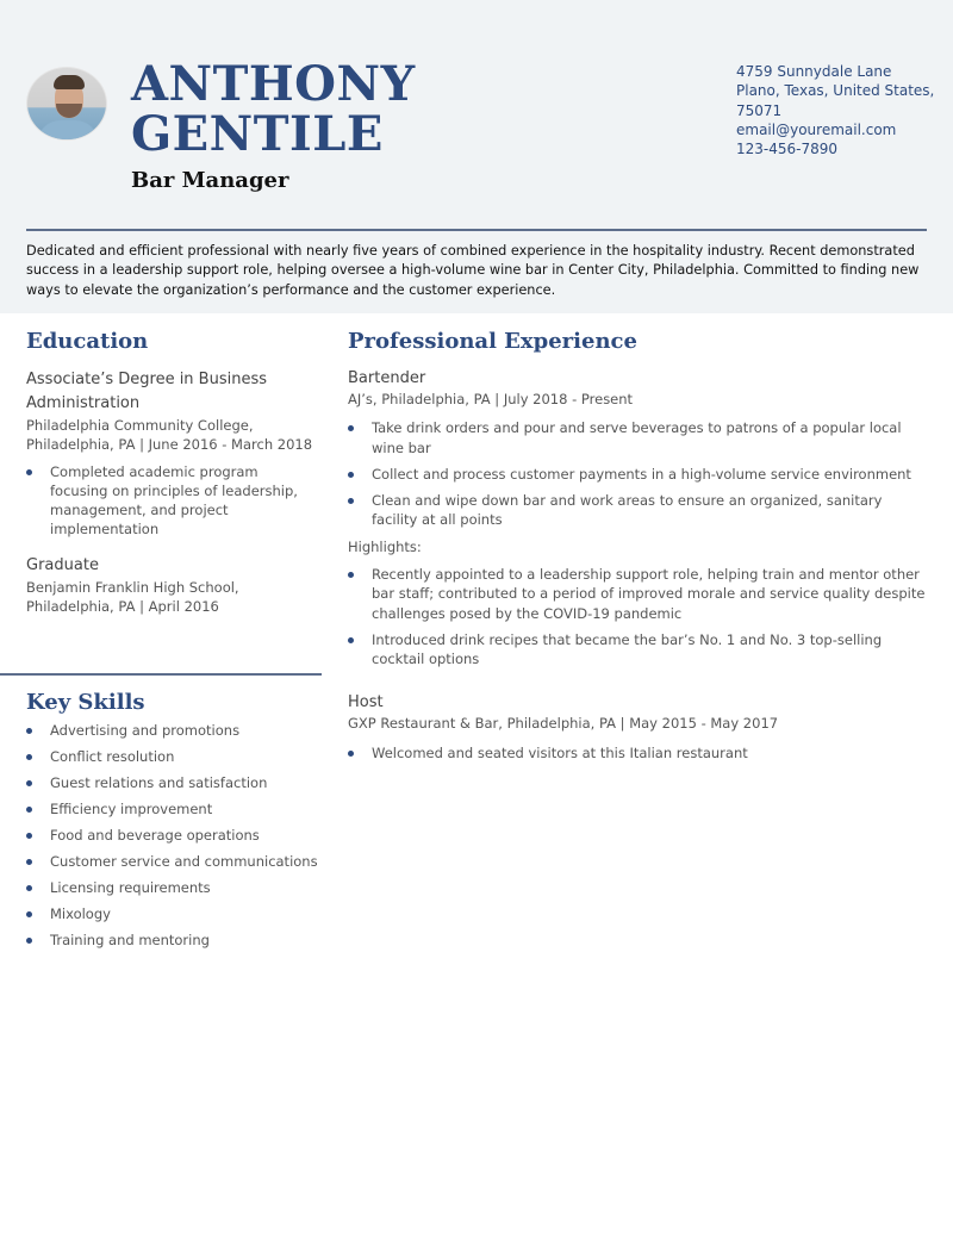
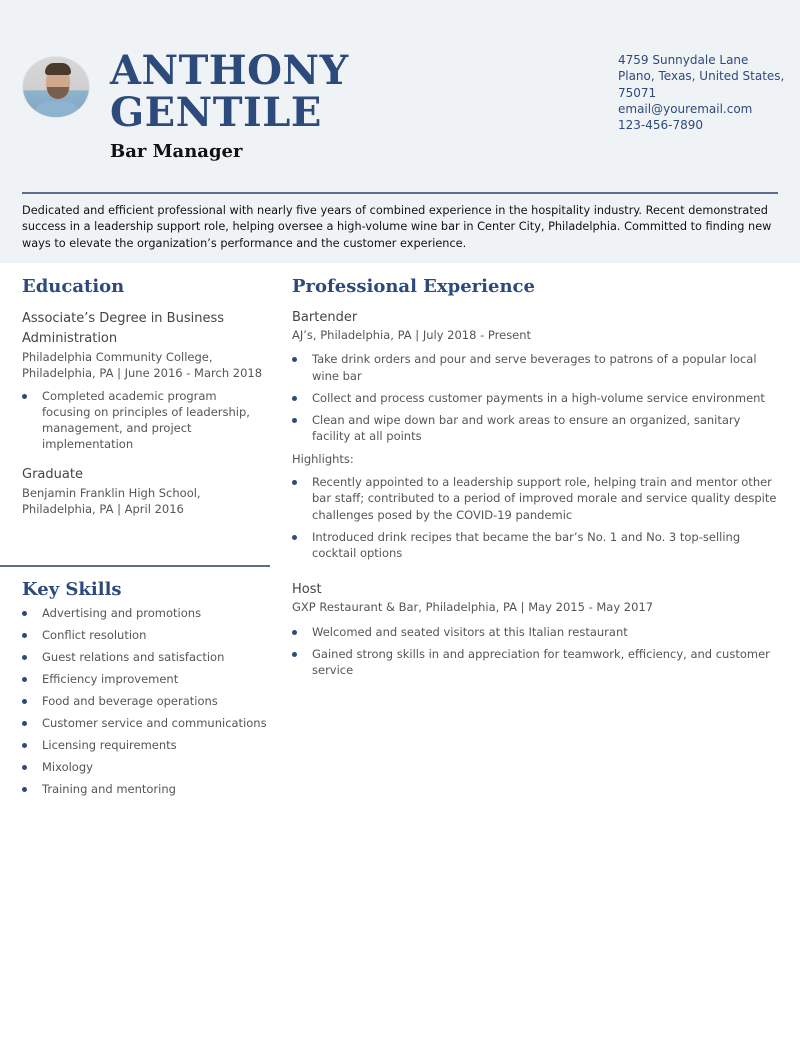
  ANTHONY
  GENTILE
  Bar Manager
  4759 Sunnydale Lane
  Plano, Texas, United States,
  75071
  email@youremail.com
  123-456-7890
  Dedicated and efficient professional with nearly five years of combined experience in the hospitality industry. Recent demonstrated success in a leadership support role, helping oversee a high-volume wine bar in Center City, Philadelphia. Committed to finding new ways to elevate the organization’s performance and the customer experience.
  Education
  Associate’s Degree in Business Administration
  Philadelphia Community College,
  Philadelphia, PA | June 2016 - March 2018
  Completed academic program focusing on principles of leadership, management, and project implementation
  Graduate
  Benjamin Franklin High School,
  Philadelphia, PA | April 2016
  Key Skills
  Advertising and promotions
  Conflict resolution
  Guest relations and satisfaction
  Efficiency improvement
  Food and beverage operations
  Customer service and communications
  Licensing requirements
  Mixology
  Training and mentoring
  Professional Experience
  Bartender
  AJ’s, Philadelphia, PA | July 2018 - Present
  Take drink orders and pour and serve beverages to patrons of a popular local wine bar
  Collect and process customer payments in a high-volume service environment
  Clean and wipe down bar and work areas to ensure an organized, sanitary facility at all points
  Highlights:
  Recently appointed to a leadership support role, helping train and mentor other bar staff; contributed to a period of improved morale and service quality despite challenges posed by the COVID-19 pandemic
  Introduced drink recipes that became the bar’s No. 1 and No. 3 top-selling cocktail options
  Host
  GXP Restaurant & Bar, Philadelphia, PA | May 2015 - May 2017
  Welcomed and seated visitors at this Italian restaurant
+ Gained strong skills in and appreciation for teamwork, efficiency, and customer service
